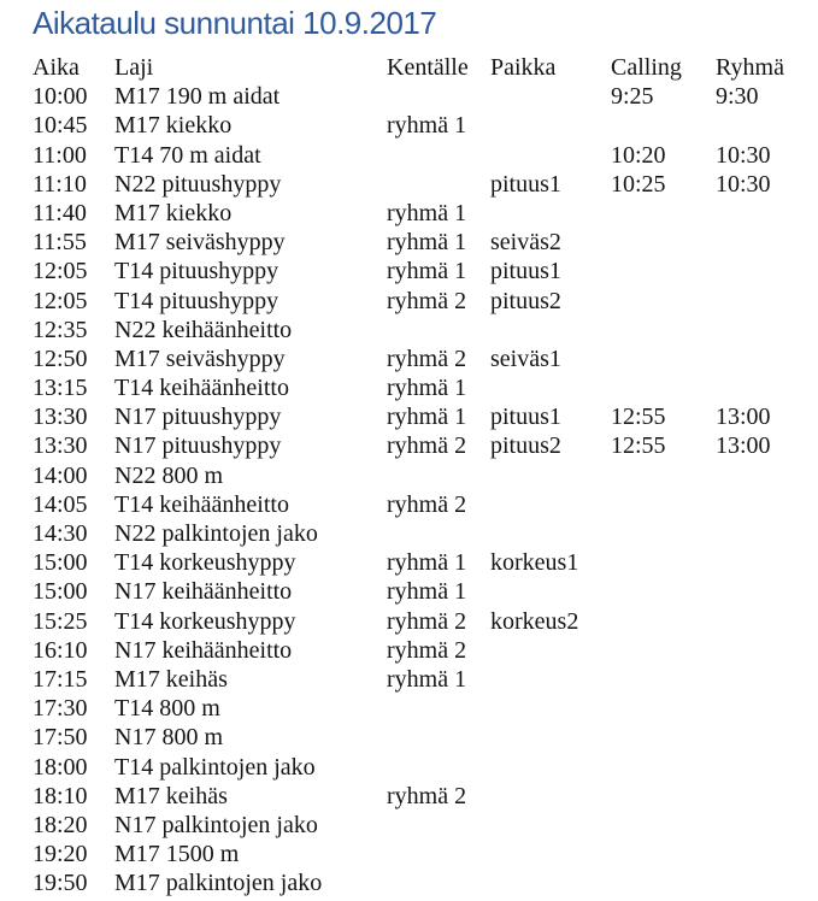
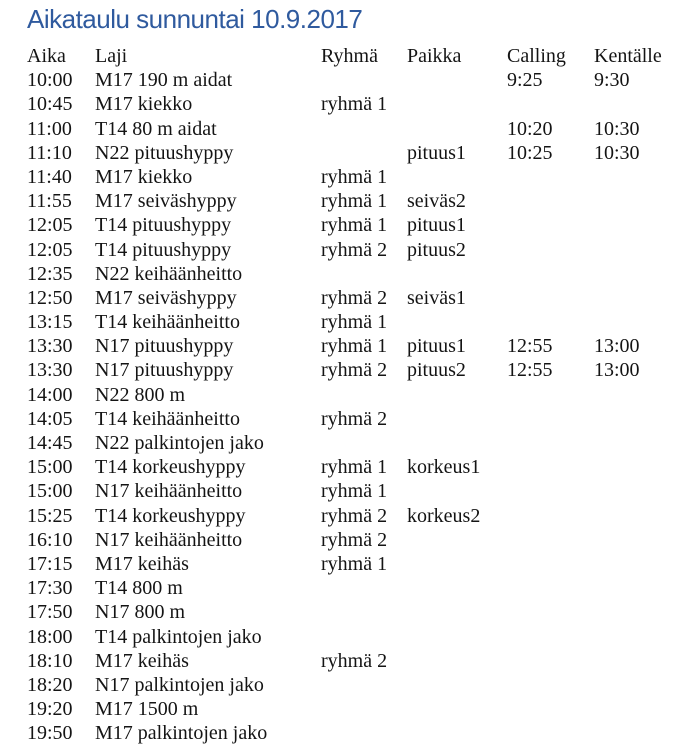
  Aikataulu sunnuntai 10.9.2017
  Aika
  Laji
- Kentälle
+ Ryhmä
  Paikka
  Calling
- Ryhmä
+ Kentälle
  10:00
  M17 190 m aidat
  9:25
  9:30
  10:45
  M17 kiekko
  ryhmä 1
  11:00
- T14 70 m aidat
+ T14 80 m aidat
  10:20
  10:30
  11:10
  N22 pituushyppy
  pituus1
  10:25
  10:30
  11:40
  M17 kiekko
  ryhmä 1
  11:55
  M17 seiväshyppy
  ryhmä 1
  seiväs2
  12:05
  T14 pituushyppy
  ryhmä 1
  pituus1
  12:05
  T14 pituushyppy
  ryhmä 2
  pituus2
  12:35
  N22 keihäänheitto
  12:50
  M17 seiväshyppy
  ryhmä 2
  seiväs1
  13:15
  T14 keihäänheitto
  ryhmä 1
  13:30
  N17 pituushyppy
  ryhmä 1
  pituus1
  12:55
  13:00
  13:30
  N17 pituushyppy
  ryhmä 2
  pituus2
  12:55
  13:00
  14:00
  N22 800 m
  14:05
  T14 keihäänheitto
  ryhmä 2
- 14:30
+ 14:45
  N22 palkintojen jako
  15:00
  T14 korkeushyppy
  ryhmä 1
  korkeus1
  15:00
  N17 keihäänheitto
  ryhmä 1
  15:25
  T14 korkeushyppy
  ryhmä 2
  korkeus2
  16:10
  N17 keihäänheitto
  ryhmä 2
  17:15
  M17 keihäs
  ryhmä 1
  17:30
  T14 800 m
  17:50
  N17 800 m
  18:00
  T14 palkintojen jako
  18:10
  M17 keihäs
  ryhmä 2
  18:20
  N17 palkintojen jako
  19:20
  M17 1500 m
  19:50
  M17 palkintojen jako
